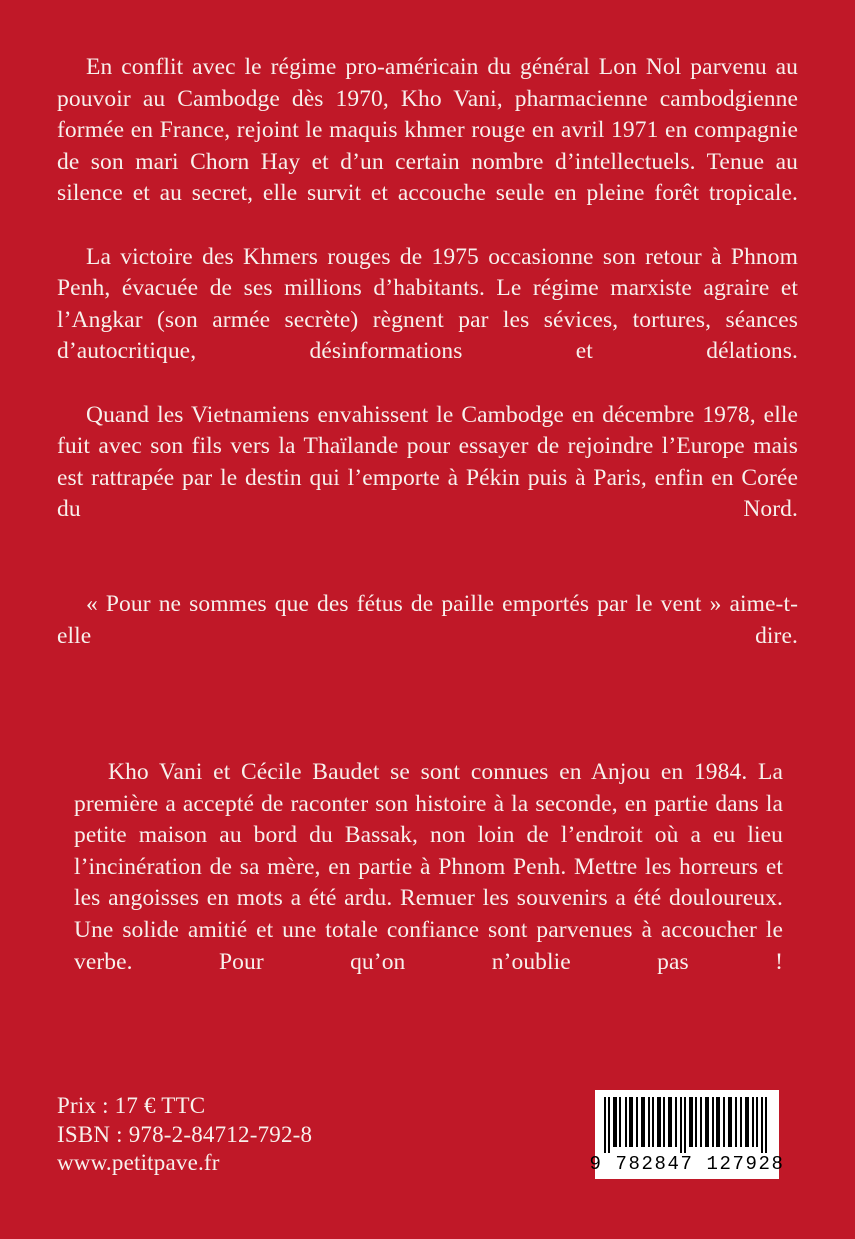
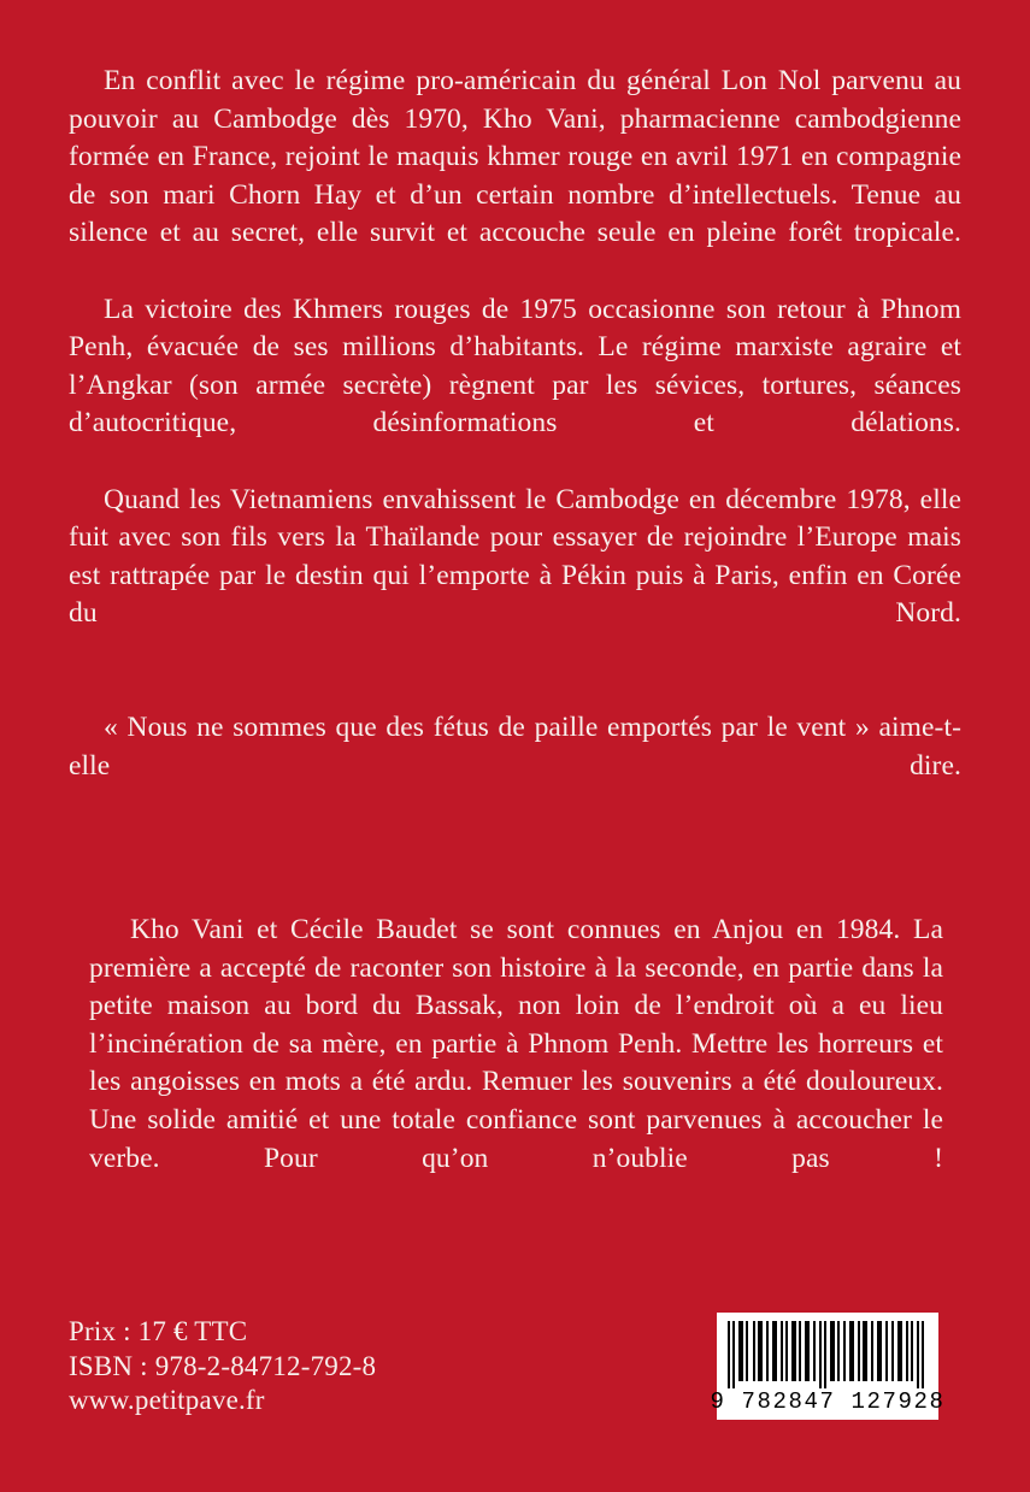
  En conflit avec le régime pro-américain du général Lon Nol parvenu au pouvoir au Cambodge dès 1970, Kho Vani, pharmacienne cambodgienne formée en France, rejoint le maquis khmer rouge en avril 1971 en compagnie de son mari Chorn Hay et d’un certain nombre d’intellectuels. Tenue au silence et au secret, elle survit et accouche seule en pleine forêt tropicale.
  La victoire des Khmers rouges de 1975 occasionne son retour à Phnom Penh, évacuée de ses millions d’habitants. Le régime marxiste agraire et l’Angkar (son armée secrète) règnent par les sévices, tortures, séances d’autocritique, désinformations et délations.
  Quand les Vietnamiens envahissent le Cambodge en décembre 1978, elle fuit avec son fils vers la Thaïlande pour essayer de rejoindre l’Europe mais est rattrapée par le destin qui l’emporte à Pékin puis à Paris, enfin en Corée du Nord.
- « Pour ne sommes que des fétus de paille emportés par le vent » aime-t-elle dire.
+ « Nous ne sommes que des fétus de paille emportés par le vent » aime-t-elle dire.
  Kho Vani et Cécile Baudet se sont connues en Anjou en 1984. La première a accepté de raconter son histoire à la seconde, en partie dans la petite maison au bord du Bassak, non loin de l’endroit où a eu lieu l’incinération de sa mère, en partie à Phnom Penh. Mettre les horreurs et les angoisses en mots a été ardu. Remuer les souvenirs a été douloureux. Une solide amitié et une totale confiance sont parvenues à accoucher le verbe. Pour qu’on n’oublie pas !
  Prix : 17 € TTC
  ISBN : 978-2-84712-792-8
  www.petitpave.fr
  9 782847 127928
